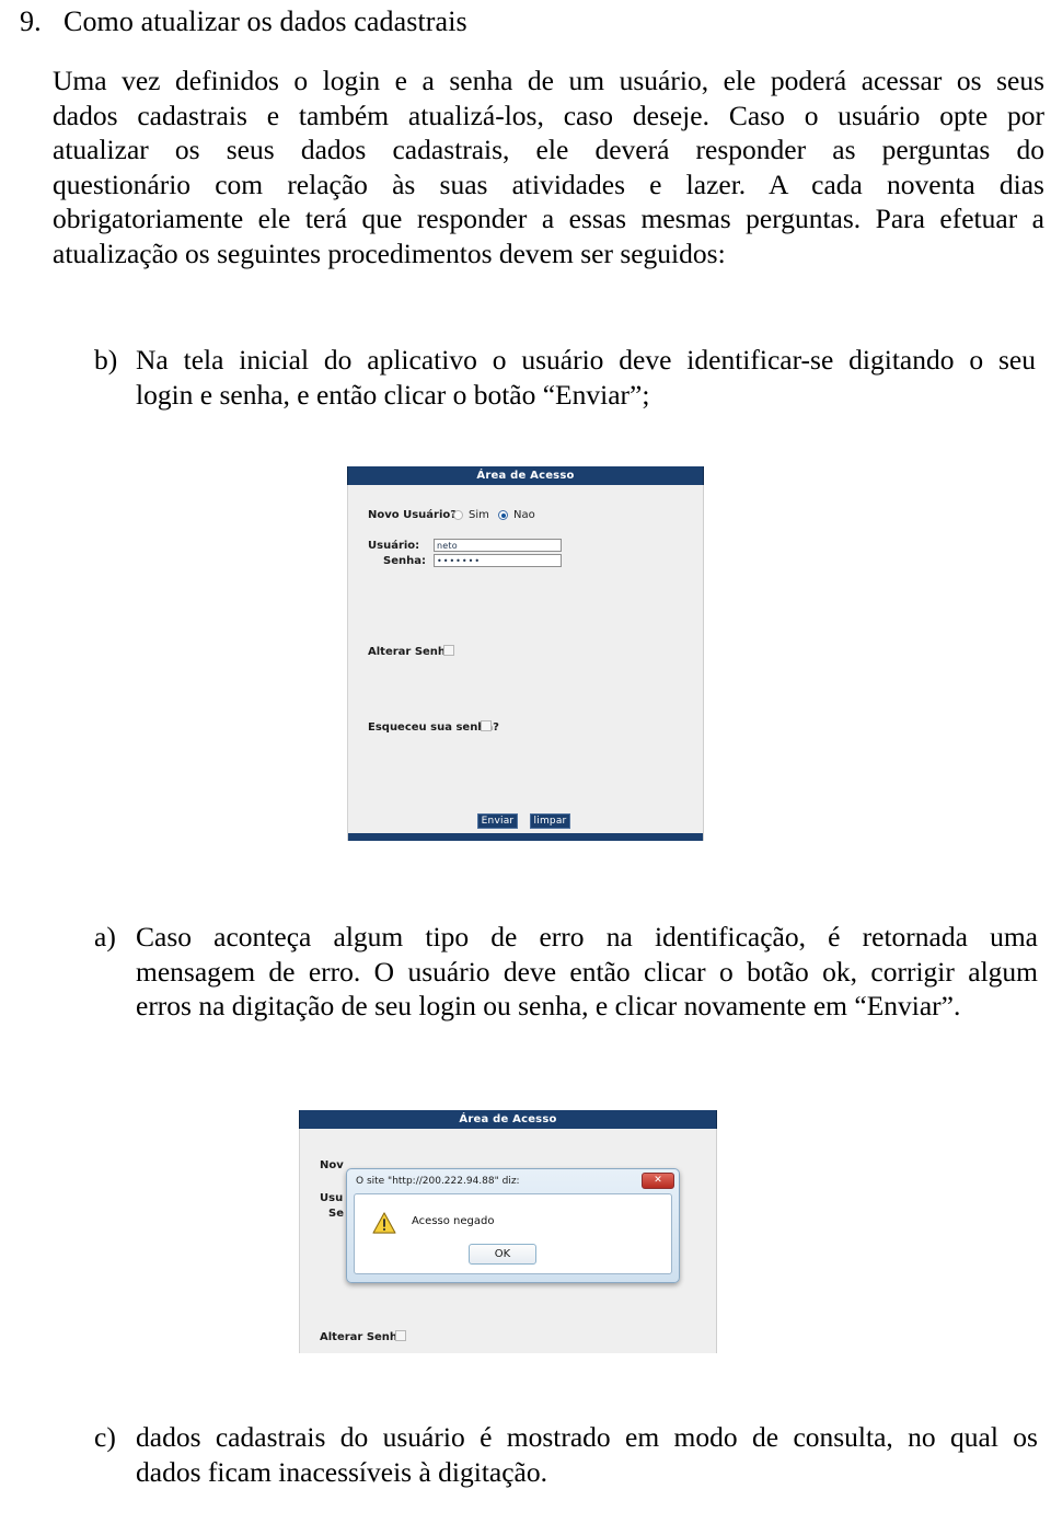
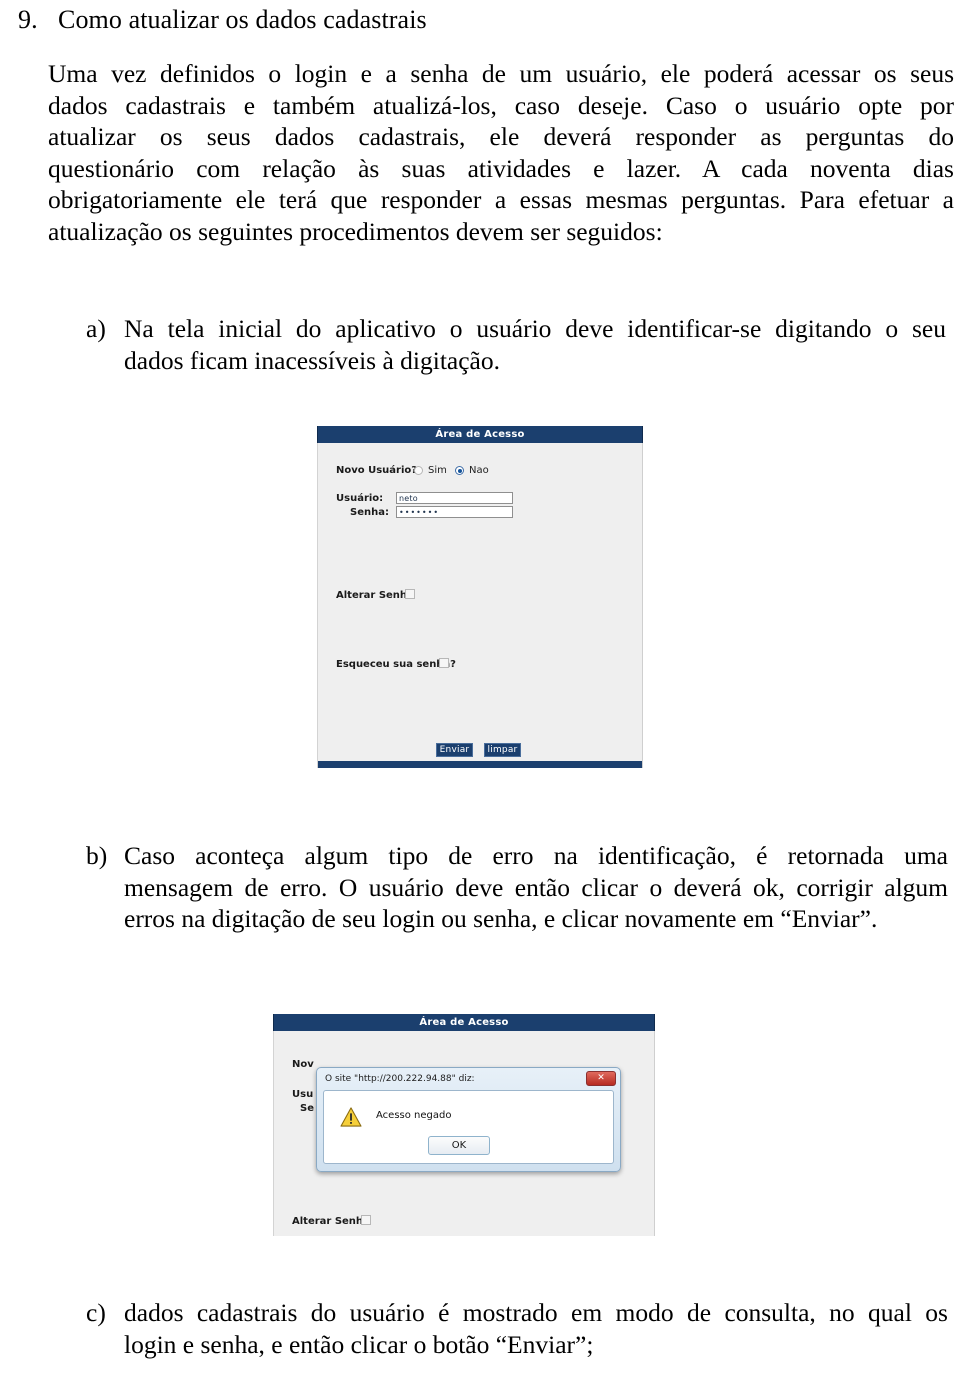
  9. Como atualizar os dados cadastrais
  Uma vez definidos o login e a senha de um usuário, ele poderá acessar os seus
  dados cadastrais e também atualizá-los, caso deseje. Caso o usuário opte por
  atualizar os seus dados cadastrais, ele deverá responder as perguntas do
  questionário com relação às suas atividades e lazer. A cada noventa dias
  obrigatoriamente ele terá que responder a essas mesmas perguntas. Para efetuar a
  atualização os seguintes procedimentos devem ser seguidos:
- b)
+ a)
  Na tela inicial do aplicativo o usuário deve identificar-se digitando o seu
- login e senha, e então clicar o botão “Enviar”;
+ dados ficam inacessíveis à digitação.
  Área de Acesso
  Novo Usuário
  Sim
  Nao
  Usuário:
  neto
  Senha:
  •••••••
  Alterar Senh
  Esqueceu sua sen?
  Enviar
  limpar
- a)
+ b)
  Caso aconteça algum tipo de erro na identificação, é retornada uma
- mensagem de erro. O usuário deve então clicar o botão ok, corrigir algum
+ mensagem de erro. O usuário deve então clicar o deverá ok, corrigir algum
  erros na digitação de seu login ou senha, e clicar novamente em “Enviar”.
  Área de Acesso
  Nov
  Usu
  Se
  Alterar Senh
  O site "http://200.222.94.88" diz:
  ✕
  Acesso negado
  OK
  c)
  dados cadastrais do usuário é mostrado em modo de consulta, no qual os
- dados ficam inacessíveis à digitação.
+ login e senha, e então clicar o botão “Enviar”;
